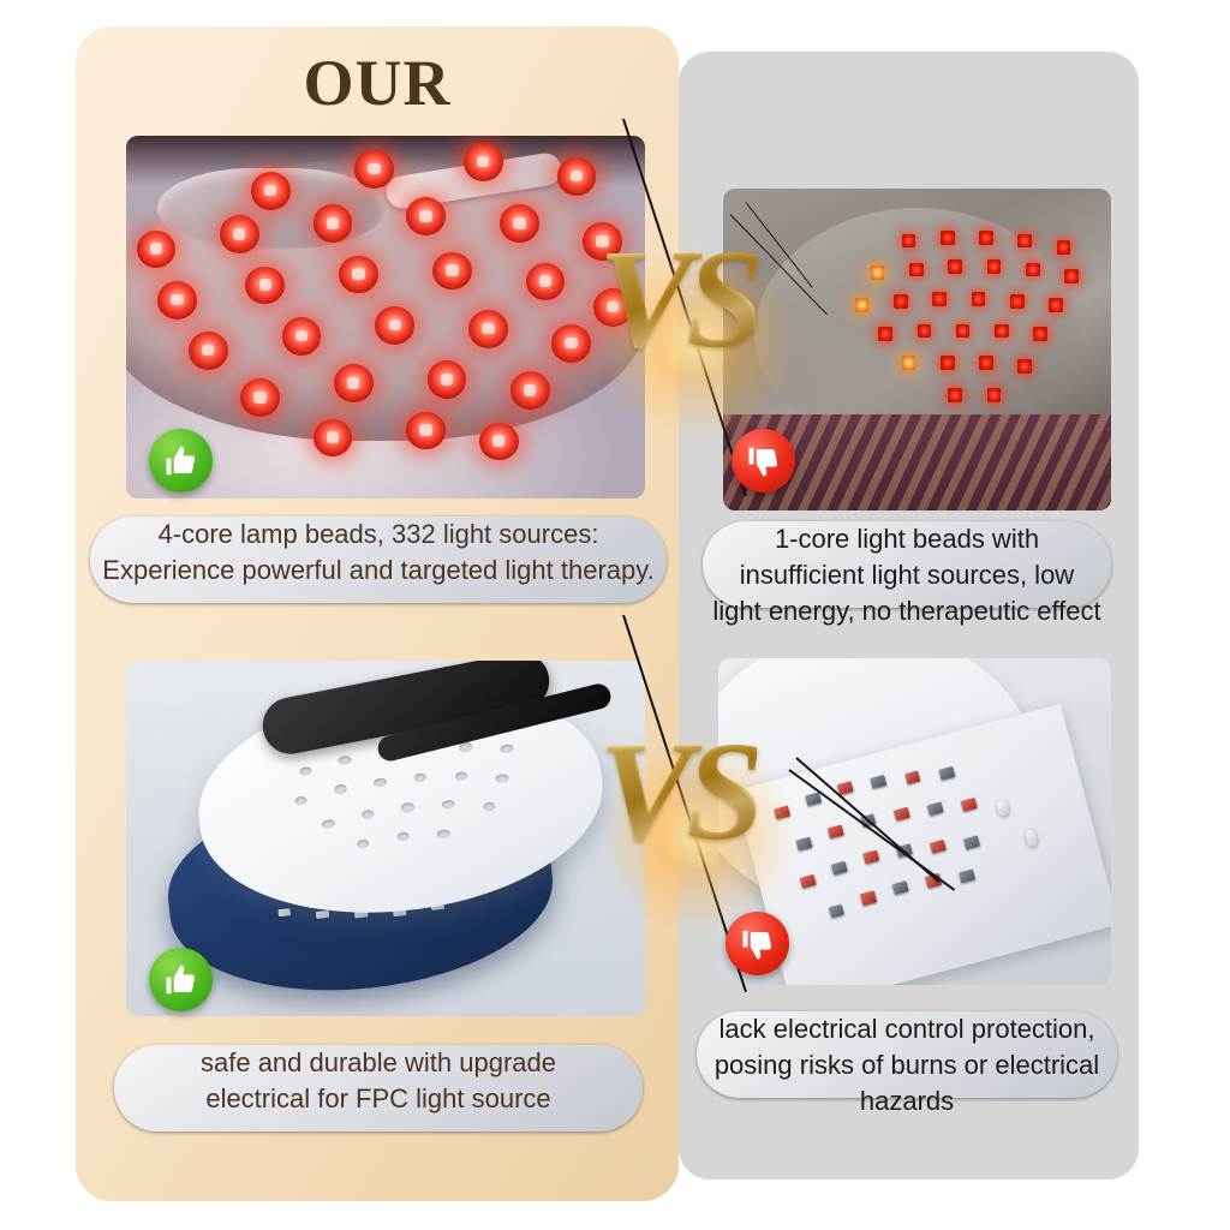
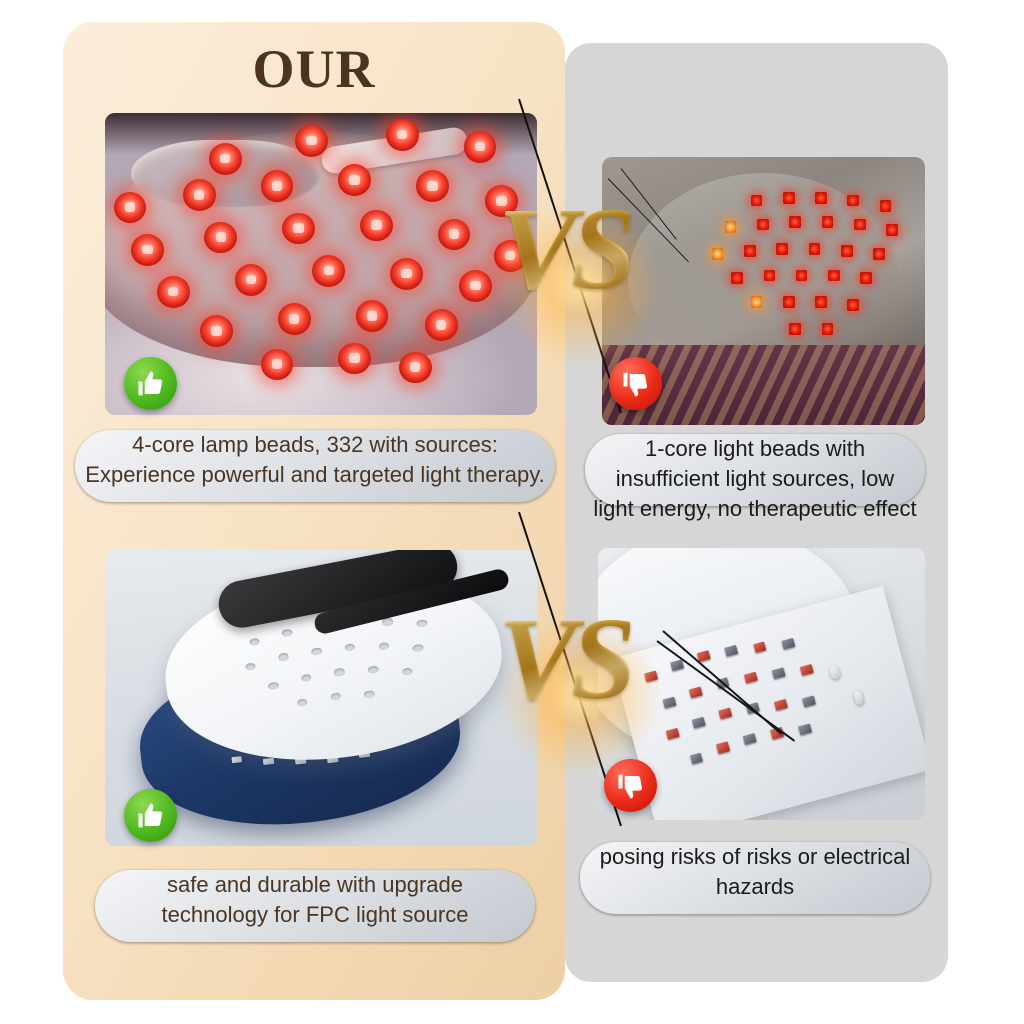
  OUR
  VS
  VS
- 4-core lamp beads, 332 light sources:
+ 4-core lamp beads, 332 with sources:
  Experience powerful and targeted light therapy.
  1-core light beads with
  insufficient light sources, low
  light energy, no therapeutic effect
  safe and durable with upgrade
- electrical for FPC light source
+ technology for FPC light source
- lack electrical control protection,
- posing risks of burns or electrical
+ posing risks of risks or electrical
  hazards
